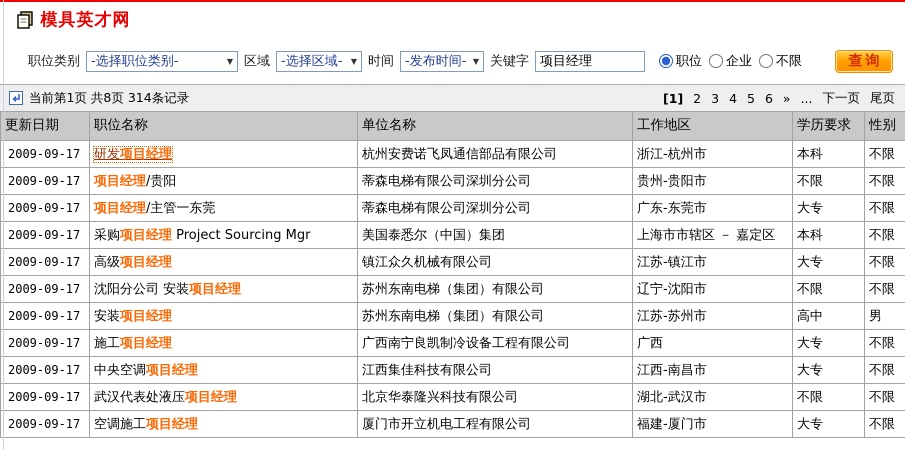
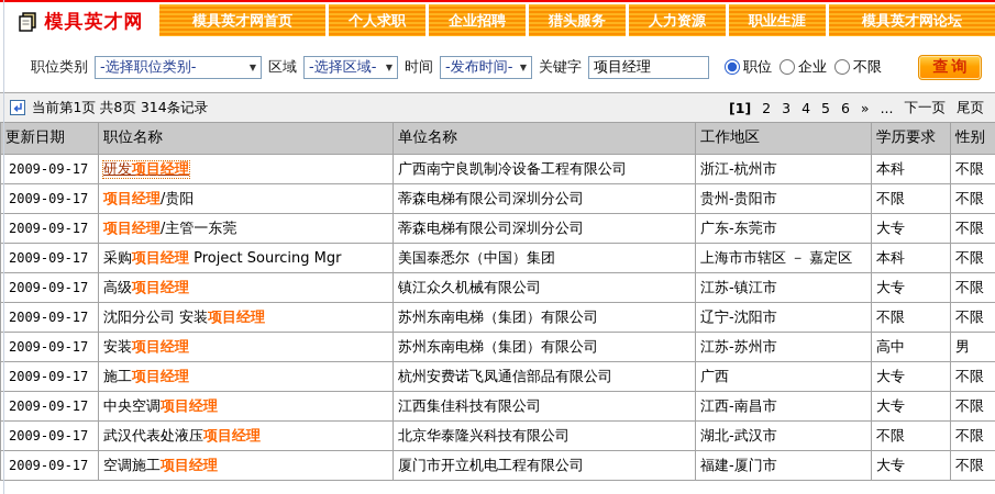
  模具英才网
+ 模具英才网首页
+ 个人求职
+ 企业招聘
+ 猎头服务
+ 人力资源
+ 职业生涯
+ 模具英才网论坛
  职位类别
  -选择职位类别-
  ▼
  区域
  -选择区域-
  ▼
  时间
  -发布时间-
  ▼
  关键字
  项目经理
  职位
  企业
  不限
  查询
  当前第1页 共8页 314条记录
  [1]
  2
  3
  4
  5
  6
  »
  ...
  下一页
  尾页
  更新日期	职位名称	单位名称	工作地区	学历要求	性别
- 2009-09-17	研发项目经理	杭州安费诺飞凤通信部品有限公司	浙江-杭州市	本科	不限
+ 2009-09-17	研发项目经理	广西南宁良凯制冷设备工程有限公司	浙江-杭州市	本科	不限
  2009-09-17	项目经理/贵阳	蒂森电梯有限公司深圳分公司	贵州-贵阳市	不限	不限
  2009-09-17	项目经理/主管一东莞	蒂森电梯有限公司深圳分公司	广东-东莞市	大专	不限
  2009-09-17	采购项目经理 Project Sourcing Mgr	美国泰悉尔（中国）集团	上海市市辖区 － 嘉定区	本科	不限
  2009-09-17	高级项目经理	镇江众久机械有限公司	江苏-镇江市	大专	不限
  2009-09-17	沈阳分公司 安装项目经理	苏州东南电梯（集团）有限公司	辽宁-沈阳市	不限	不限
  2009-09-17	安装项目经理	苏州东南电梯（集团）有限公司	江苏-苏州市	高中	男
- 2009-09-17	施工项目经理	广西南宁良凯制冷设备工程有限公司	广西	大专	不限
+ 2009-09-17	施工项目经理	杭州安费诺飞凤通信部品有限公司	广西	大专	不限
  2009-09-17	中央空调项目经理	江西集佳科技有限公司	江西-南昌市	大专	不限
  2009-09-17	武汉代表处液压项目经理	北京华泰隆兴科技有限公司	湖北-武汉市	不限	不限
  2009-09-17	空调施工项目经理	厦门市开立机电工程有限公司	福建-厦门市	大专	不限
